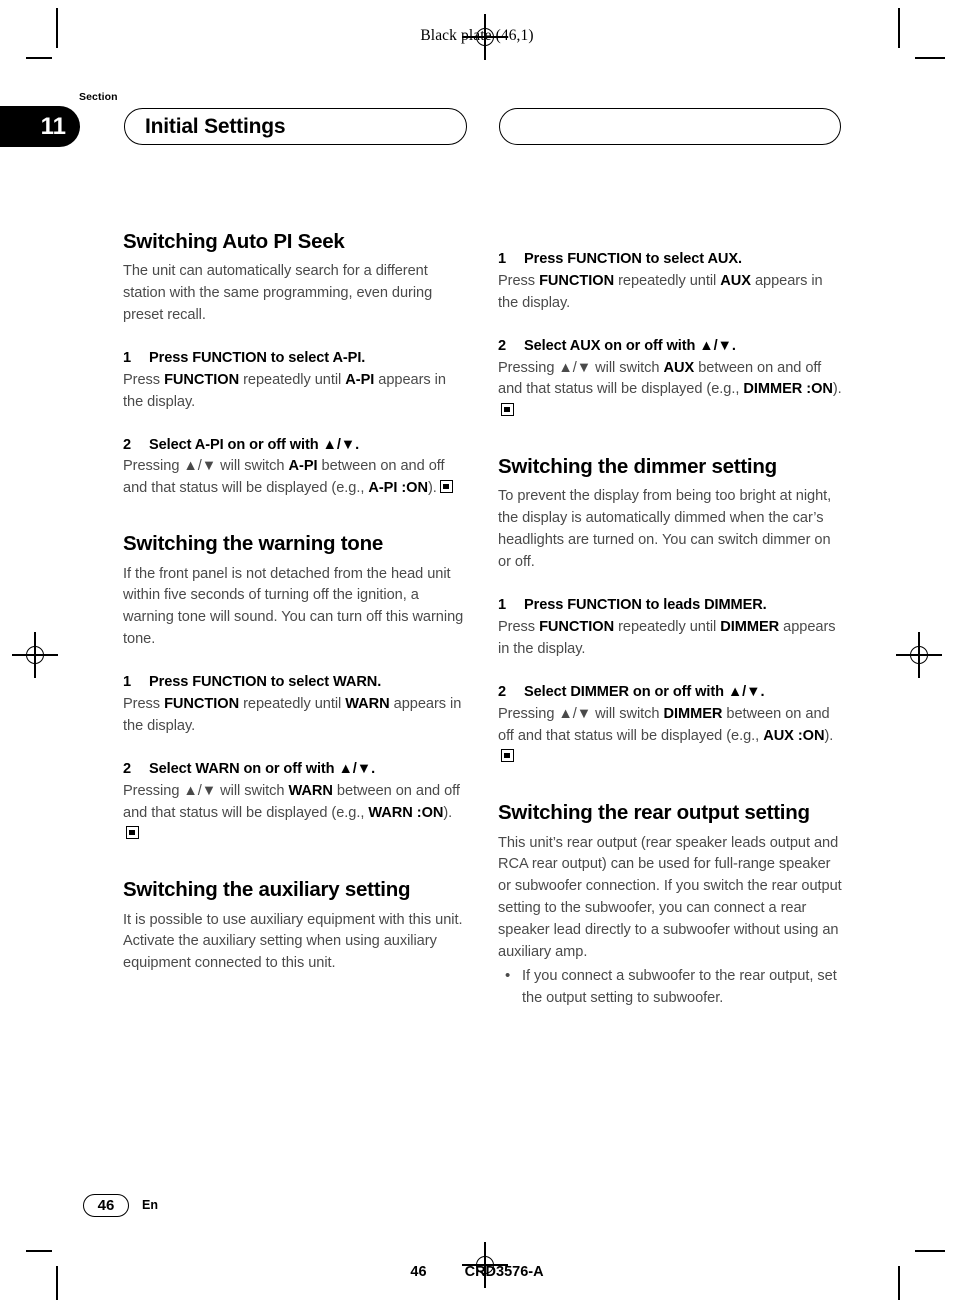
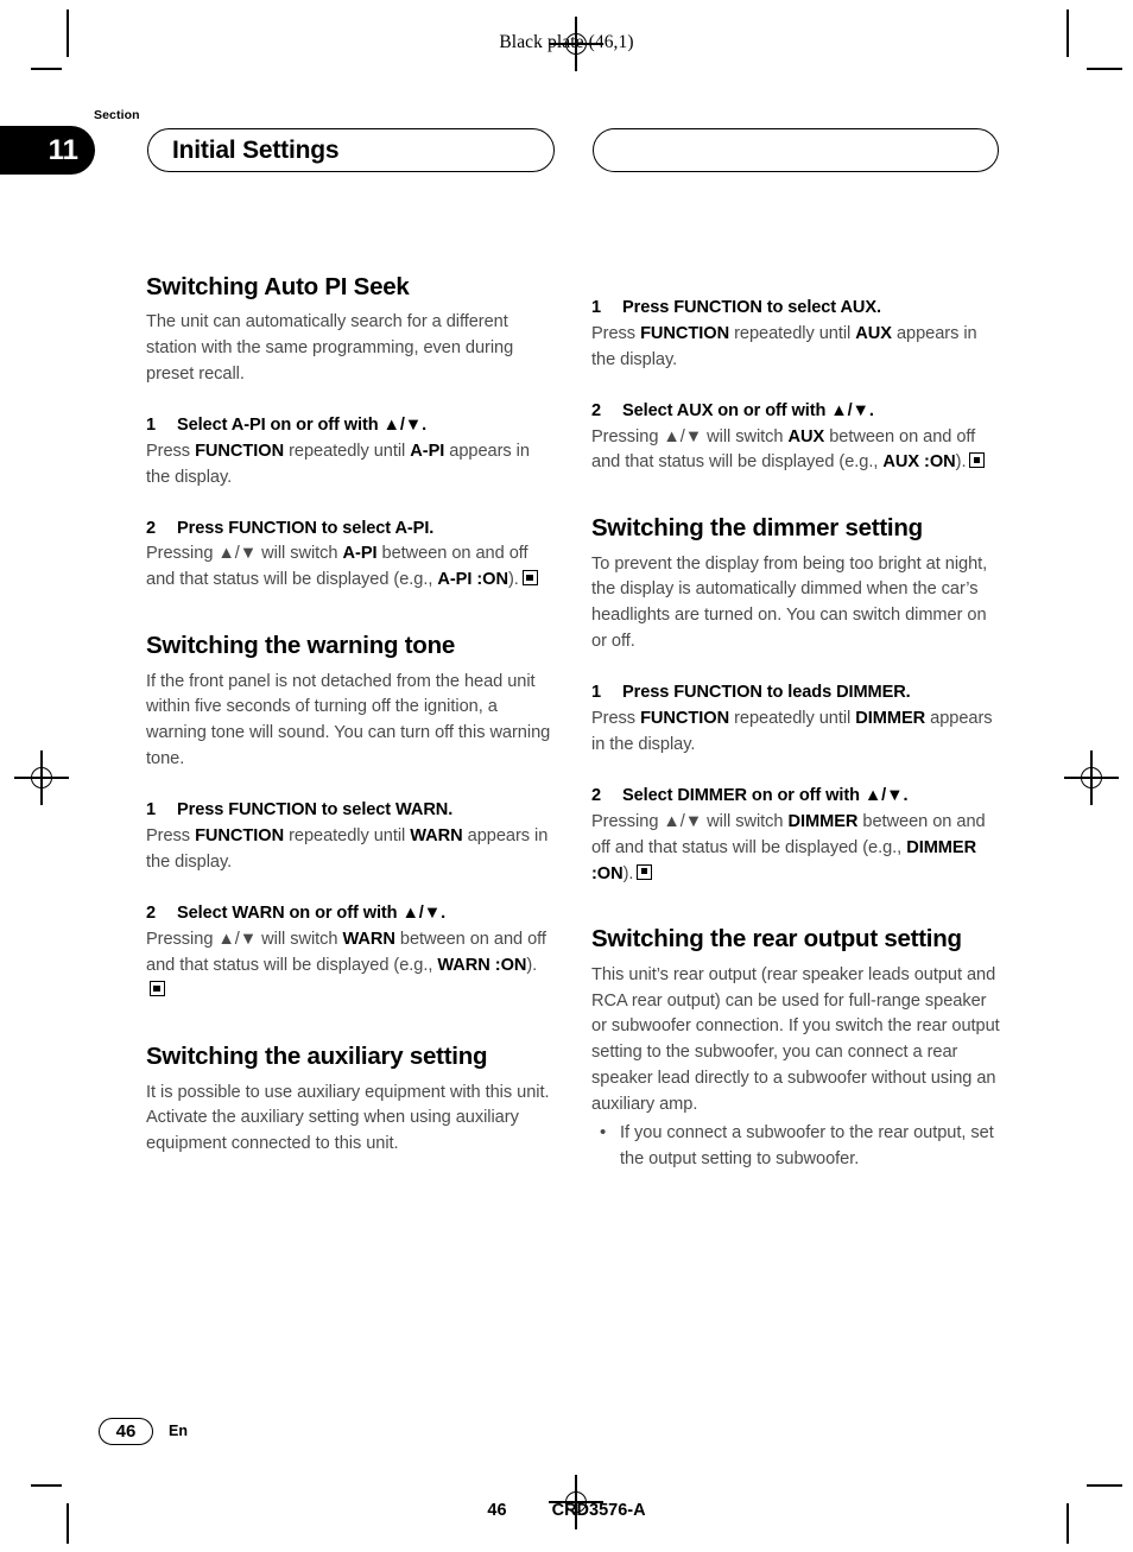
  Black plate (46,1)
  Section
  11
  Initial Settings
  Switching Auto PI Seek
  The unit can automatically search for a different station with the same programming, even during preset recall.
  1
- Press FUNCTION to select A-PI.
+ Select A-PI on or off with ▲/▼.
  Press FUNCTION repeatedly until A-PI appears in the display.
  2
- Select A-PI on or off with ▲/▼.
+ Press FUNCTION to select A-PI.
  Pressing ▲/▼ will switch A-PI between on and off and that status will be displayed (e.g., A-PI :ON).
  Switching the warning tone
  If the front panel is not detached from the head unit within five seconds of turning off the ignition, a warning tone will sound. You can turn off this warning tone.
  1
  Press FUNCTION to select WARN.
  Press FUNCTION repeatedly until WARN appears in the display.
  2
  Select WARN on or off with ▲/▼.
  Pressing ▲/▼ will switch WARN between on and off and that status will be displayed (e.g., WARN :ON).
  Switching the auxiliary setting
  It is possible to use auxiliary equipment with this unit. Activate the auxiliary setting when using auxiliary equipment connected to this unit.
  1
  Press FUNCTION to select AUX.
  Press FUNCTION repeatedly until AUX appears in the display.
  2
  Select AUX on or off with ▲/▼.
- Pressing ▲/▼ will switch AUX between on and off and that status will be displayed (e.g., DIMMER :ON).
+ Pressing ▲/▼ will switch AUX between on and off and that status will be displayed (e.g., AUX :ON).
  Switching the dimmer setting
  To prevent the display from being too bright at night, the display is automatically dimmed when the car’s headlights are turned on. You can switch dimmer on or off.
  1
  Press FUNCTION to leads DIMMER.
  Press FUNCTION repeatedly until DIMMER appears in the display.
  2
  Select DIMMER on or off with ▲/▼.
- Pressing ▲/▼ will switch DIMMER between on and off and that status will be displayed (e.g., AUX :ON).
+ Pressing ▲/▼ will switch DIMMER between on and off and that status will be displayed (e.g., DIMMER :ON).
  Switching the rear output setting
  This unit’s rear output (rear speaker leads output and RCA rear output) can be used for full-range speaker or subwoofer connection. If you switch the rear output setting to the subwoofer, you can connect a rear speaker lead directly to a subwoofer without using an auxiliary amp.
  If you connect a subwoofer to the rear output, set the output setting to subwoofer.
  46
  En
  46 CRD3576-A
